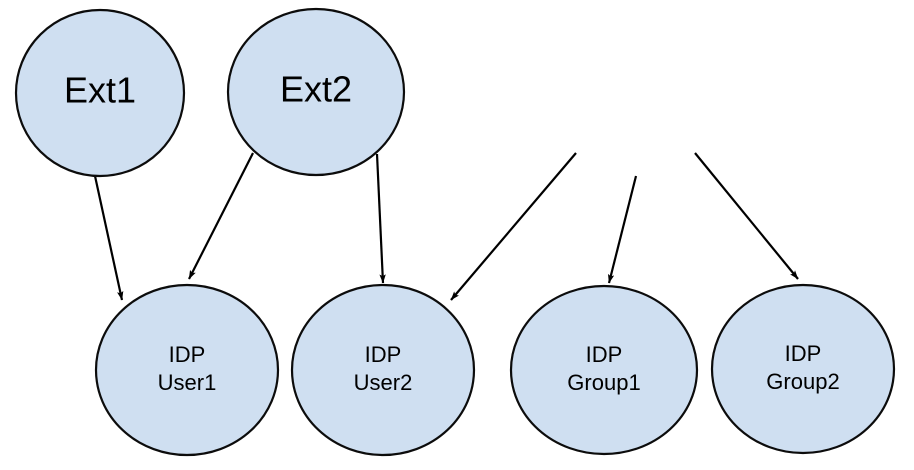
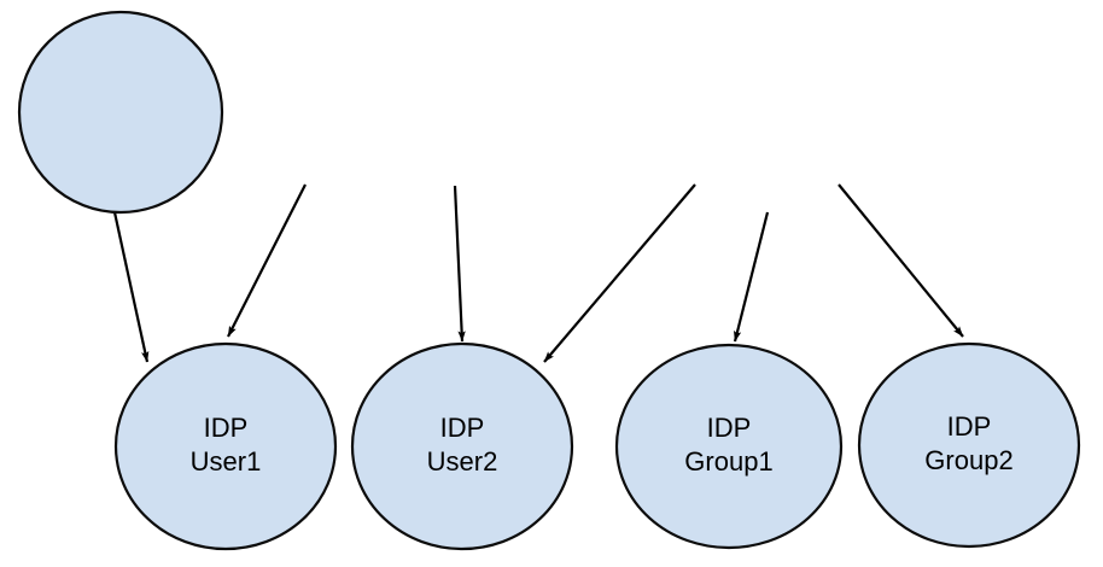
- Ext1
- Ext2
  IDP
  User1
  IDP
  User2
  IDP
  Group1
  IDP
  Group2
